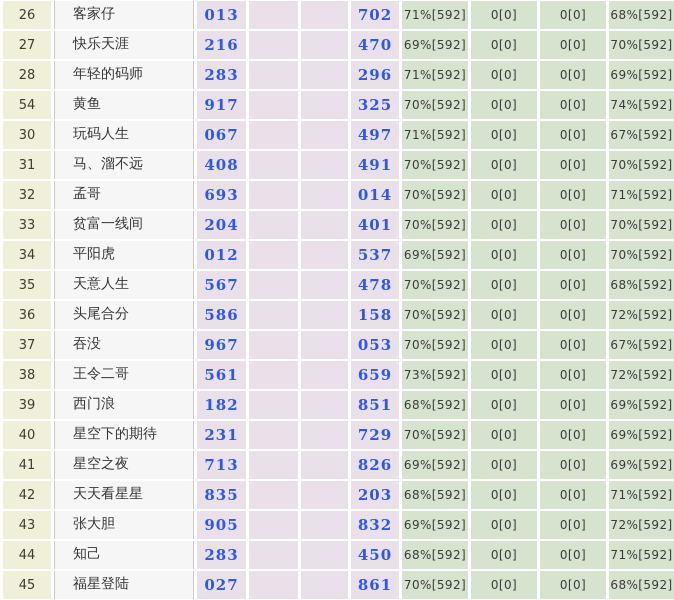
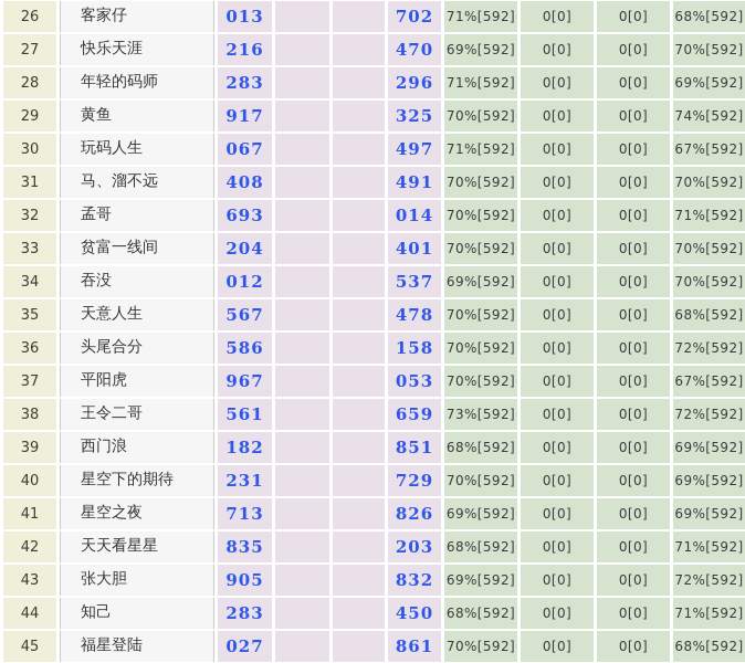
  26
  客家仔
  013
  702
  71%[592]
  0[0]
  0[0]
  68%[592]
  27
  快乐天涯
  216
  470
  69%[592]
  0[0]
  0[0]
  70%[592]
  28
  年轻的码师
  283
  296
  71%[592]
  0[0]
  0[0]
  69%[592]
- 54
+ 29
  黄鱼
  917
  325
  70%[592]
  0[0]
  0[0]
  74%[592]
  30
  玩码人生
  067
  497
  71%[592]
  0[0]
  0[0]
  67%[592]
  31
  马、溜不远
  408
  491
  70%[592]
  0[0]
  0[0]
  70%[592]
  32
  孟哥
  693
  014
  70%[592]
  0[0]
  0[0]
  71%[592]
  33
  贫富一线间
  204
  401
  70%[592]
  0[0]
  0[0]
  70%[592]
  34
- 平阳虎
+ 吞没
  012
  537
  69%[592]
  0[0]
  0[0]
  70%[592]
  35
  天意人生
  567
  478
  70%[592]
  0[0]
  0[0]
  68%[592]
  36
  头尾合分
  586
  158
  70%[592]
  0[0]
  0[0]
  72%[592]
  37
- 吞没
+ 平阳虎
  967
  053
  70%[592]
  0[0]
  0[0]
  67%[592]
  38
  王令二哥
  561
  659
  73%[592]
  0[0]
  0[0]
  72%[592]
  39
  西门浪
  182
  851
  68%[592]
  0[0]
  0[0]
  69%[592]
  40
  星空下的期待
  231
  729
  70%[592]
  0[0]
  0[0]
  69%[592]
  41
  星空之夜
  713
  826
  69%[592]
  0[0]
  0[0]
  69%[592]
  42
  天天看星星
  835
  203
  68%[592]
  0[0]
  0[0]
  71%[592]
  43
  张大胆
  905
  832
  69%[592]
  0[0]
  0[0]
  72%[592]
  44
  知己
  283
  450
  68%[592]
  0[0]
  0[0]
  71%[592]
  45
  福星登陆
  027
  861
  70%[592]
  0[0]
  0[0]
  68%[592]
